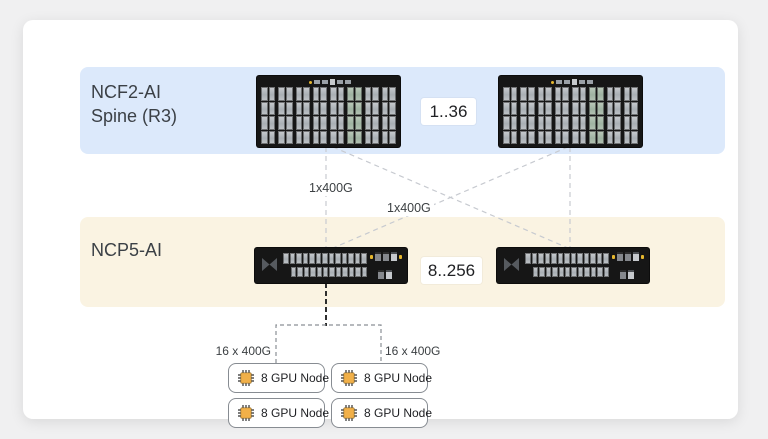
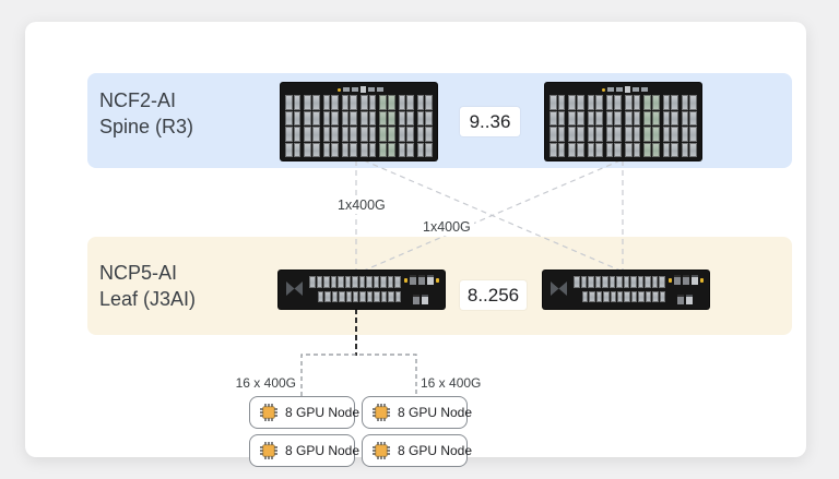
  NCF2-AI
  Spine (R3)
  NCP5-AI
+ Leaf (J3AI)
- 1..36
+ 9..36
  8..256
  1x400G
  1x400G
  16 x 400G
  16 x 400G
  8 GPU Node
  8 GPU Node
  8 GPU Node
  8 GPU Node
